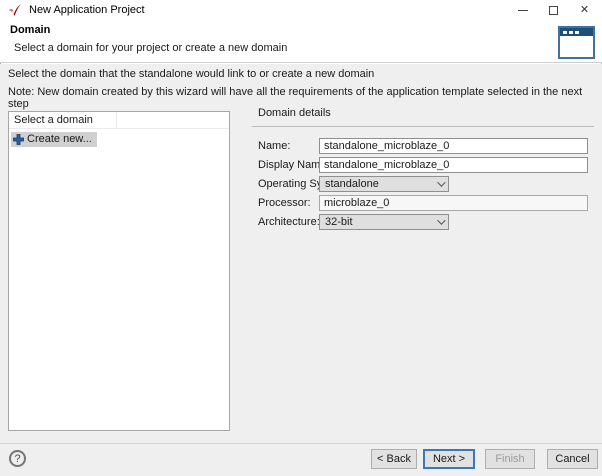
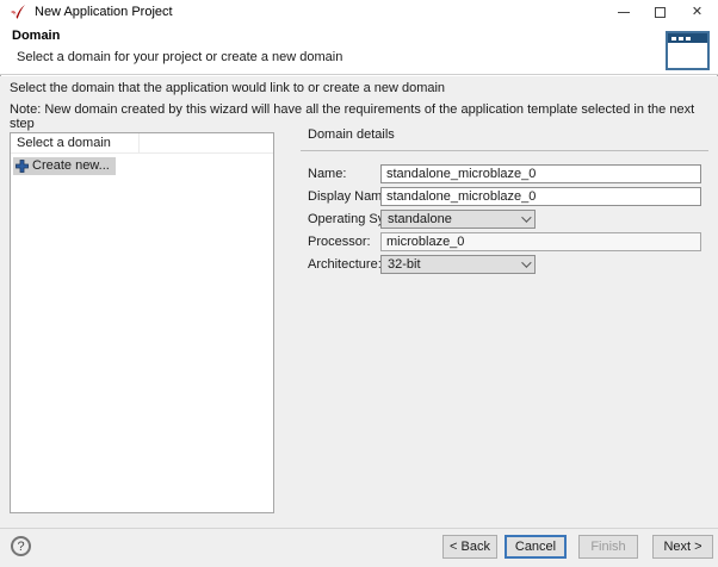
  New Application Project
  ✕
  Domain
  Select a domain for your project or create a new domain
- Select the domain that the standalone would link to or create a new domain
+ Select the domain that the application would link to or create a new domain
  Note: New domain created by this wizard will have all the requirements of the application template selected in the next step
  Select a domain
  Create new...
  Domain details
  Name:
  standalone_microblaze_0
  Display Nam
  standalone_microblaze_0
  standalone
  Processor:
  microblaze_0
  Architecture
  32-bit
  ?
  < Back
- Next >
+ Cancel
  Finish
- Cancel
+ Next >
